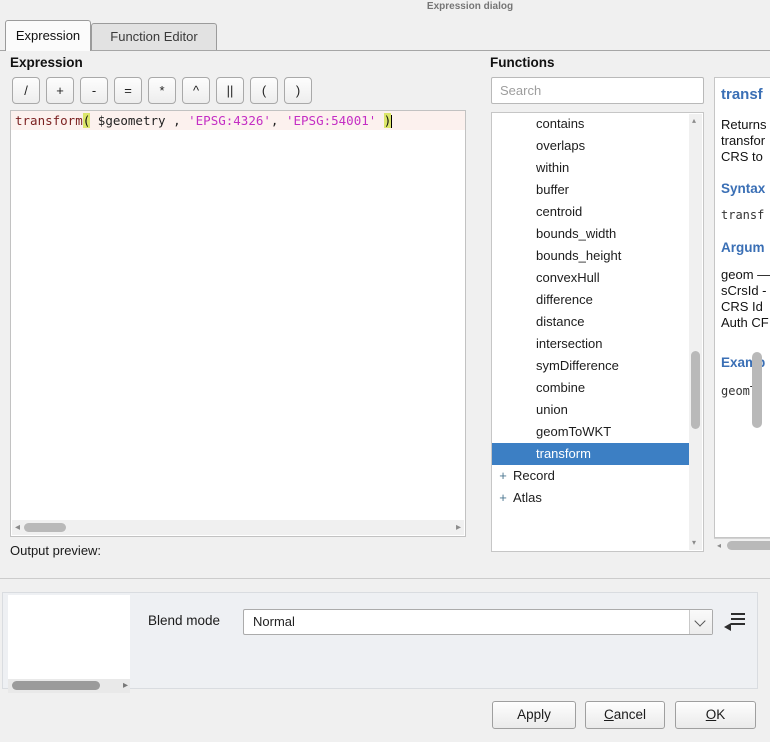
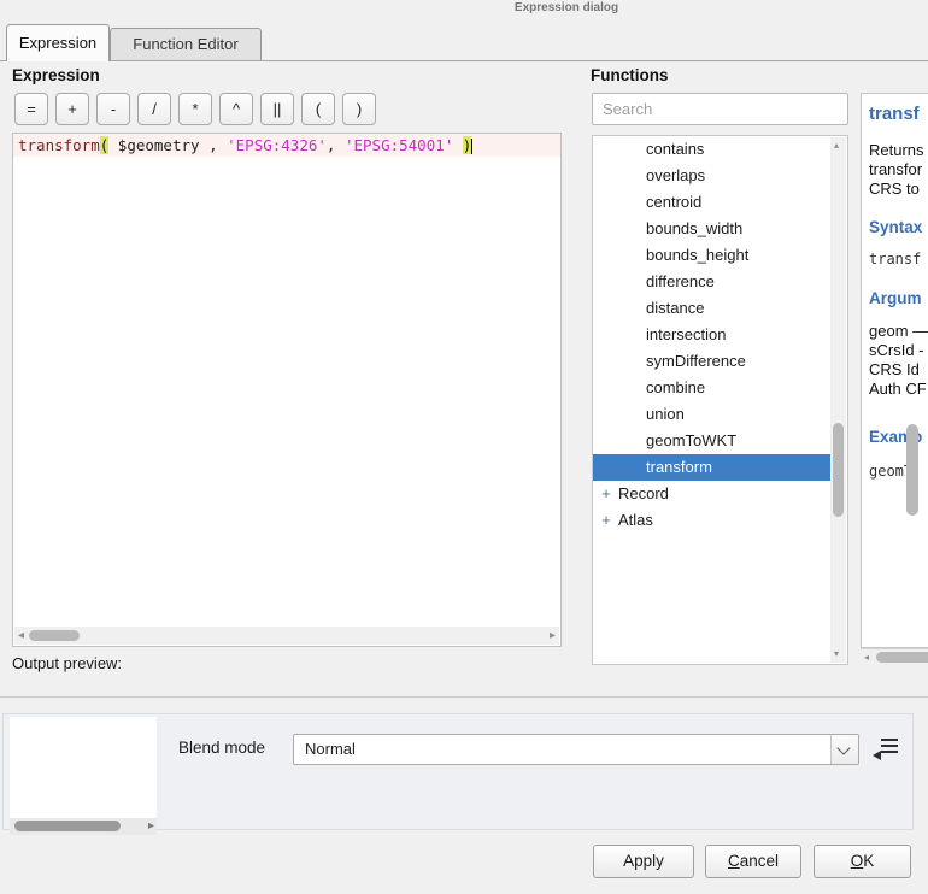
  Expression dialog
  Expression
  Function Editor
  Expression
- /
+ =
  +
  -
- =
+ /
  *
  ^
  ||
  (
  )
  transform( $geometry , 'EPSG:4326', 'EPSG:54001' )
  ◂
  ▸
  Output preview:
  Functions
  Search
  contains
  overlaps
- within
- buffer
  centroid
  bounds_width
  bounds_height
- convexHull
  difference
  distance
  intersection
  symDifference
  combine
  union
  geomToWKT
  transform
  +
  Record
  +
  Atlas
  ▴
  ▾
  transf
  Returns
  transfor
  CRS to
  Syntax
  transf
  Argum
  geom —
  sCrsId -
  CRS Id
  Auth CF
  geom
  ◂
  ▸
  Blend mode
  Normal
  Apply
  Cancel
  OK
